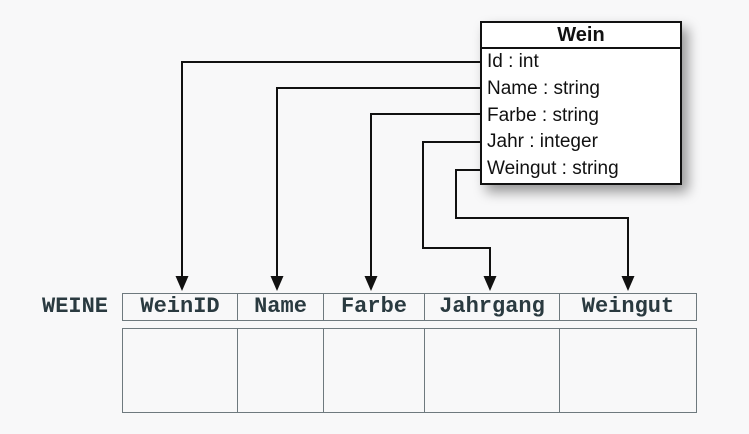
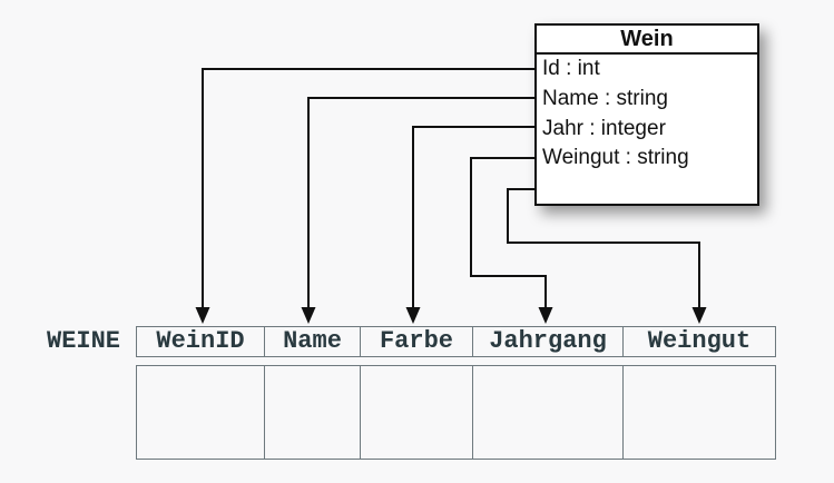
  Wein
  Id : int
  Name : string
- Farbe : string
  Jahr : integer
  Weingut : string
  WEINE
  WeinID
  Name
  Farbe
  Jahrgang
  Weingut
